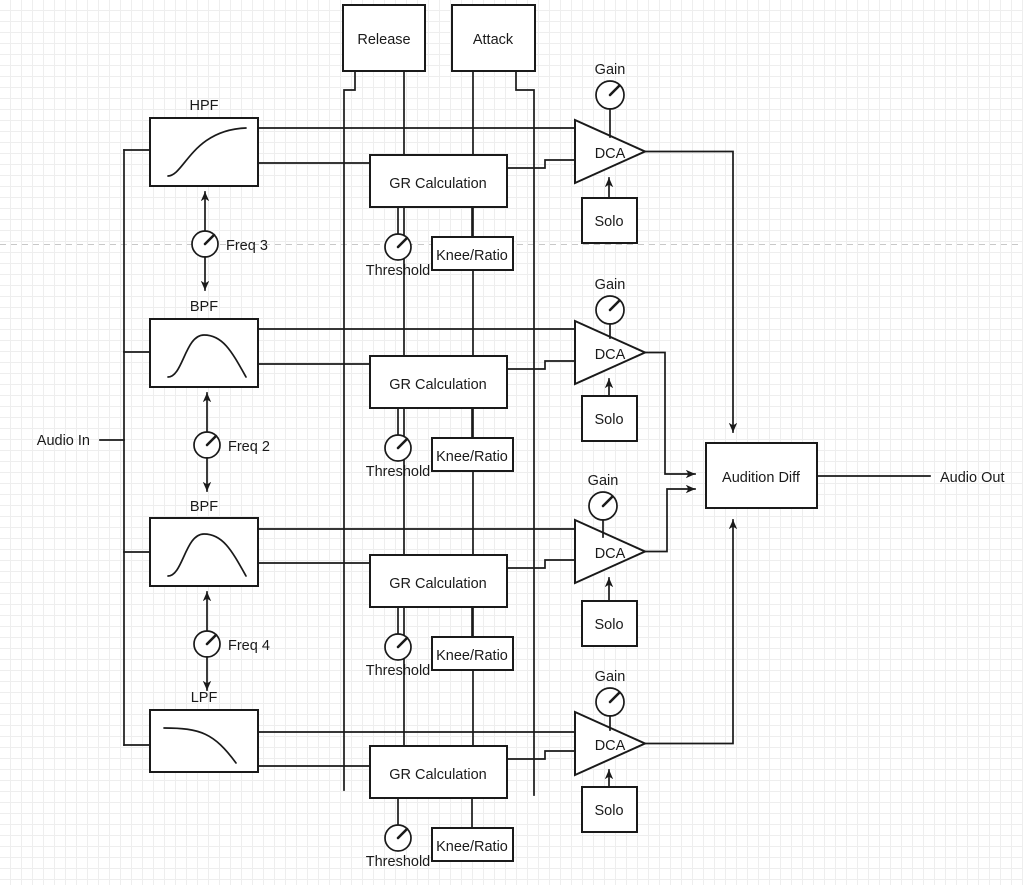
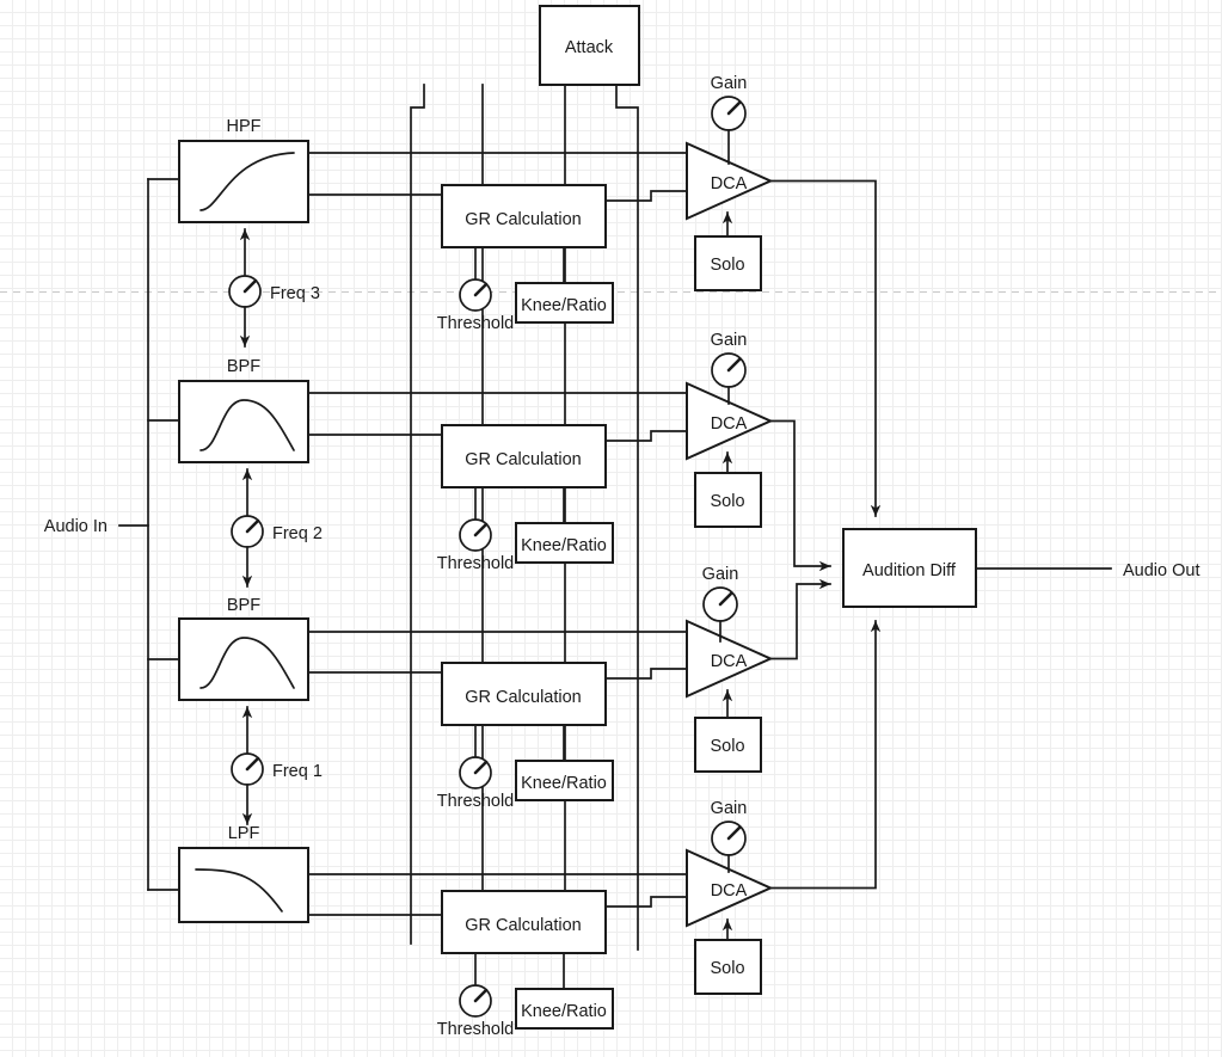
  Audio In
- Release
  Attack
  HPF
  GR Calculation
  Threshold
  Knee/Ratio
  DCA
  Gain
  Solo
  Freq 3
  BPF
  GR Calculation
  Threshold
  Knee/Ratio
  DCA
  Gain
  Solo
  Freq 2
  BPF
  GR Calculation
  Threshold
  Knee/Ratio
  DCA
  Gain
  Solo
- Freq 4
+ Freq 1
  LPF
  GR Calculation
  Threshold
  Knee/Ratio
  DCA
  Gain
  Solo
  Audition Diff
  Audio Out
